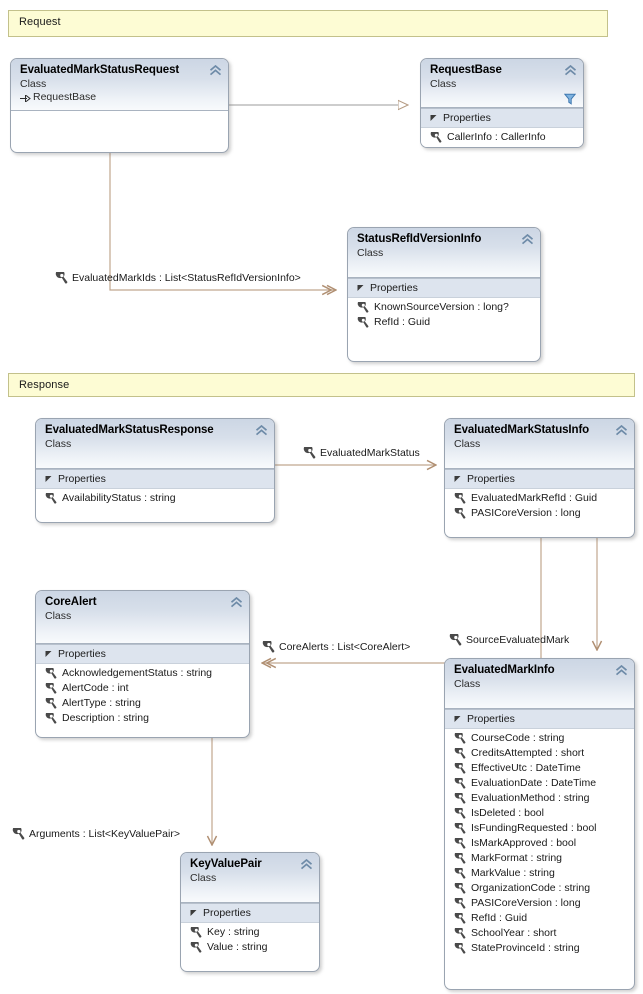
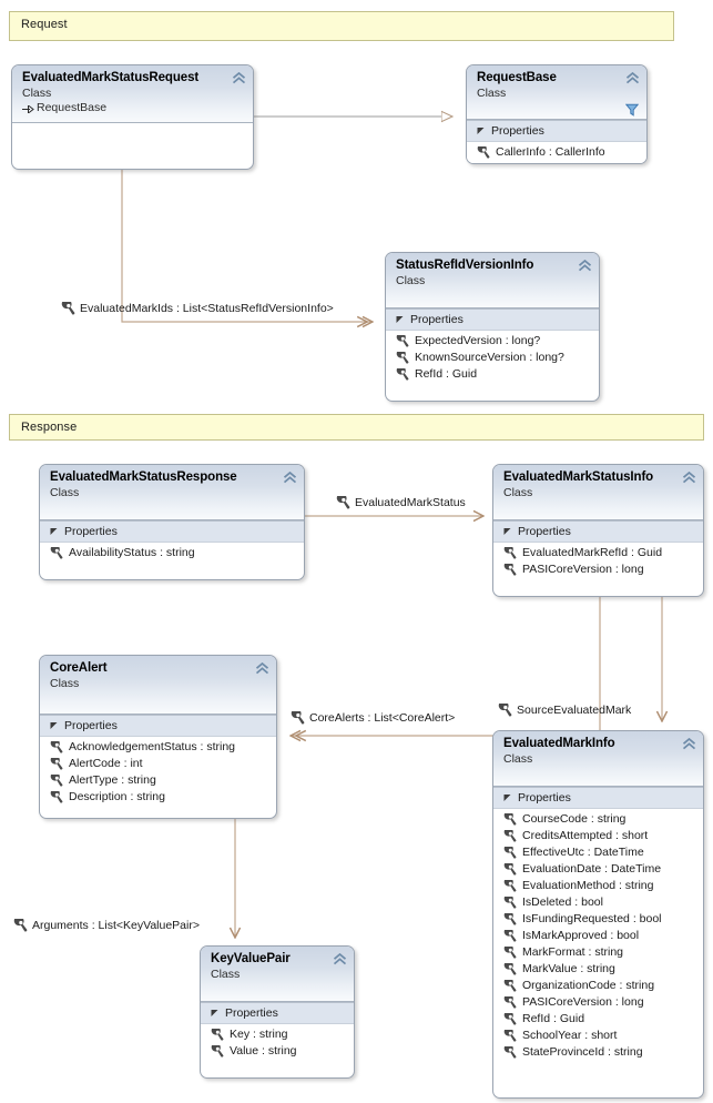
  Request
  Response
  EvaluatedMarkStatusRequest
  Class
  RequestBase
  RequestBase
  Class
  Properties
  CallerInfo : CallerInfo
  StatusRefIdVersionInfo
  Class
  Properties
+ ExpectedVersion : long?
  KnownSourceVersion : long?
  RefId : Guid
  EvaluatedMarkStatusResponse
  Class
  Properties
  AvailabilityStatus : string
  EvaluatedMarkStatusInfo
  Class
  Properties
  EvaluatedMarkRefId : Guid
  PASICoreVersion : long
  CoreAlert
  Class
  Properties
  AcknowledgementStatus : string
  AlertCode : int
  AlertType : string
  Description : string
  EvaluatedMarkInfo
  Class
  Properties
  CourseCode : string
  CreditsAttempted : short
  EffectiveUtc : DateTime
  EvaluationDate : DateTime
  EvaluationMethod : string
  IsDeleted : bool
  IsFundingRequested : bool
  IsMarkApproved : bool
  MarkFormat : string
  MarkValue : string
  OrganizationCode : string
  PASICoreVersion : long
  RefId : Guid
  SchoolYear : short
  StateProvinceId : string
  KeyValuePair
  Class
  Properties
  Key : string
  Value : string
  EvaluatedMarkIds : List<StatusRefIdVersionInfo>
  EvaluatedMarkStatus
  CoreAlerts : List<CoreAlert>
  SourceEvaluatedMark
  Arguments : List<KeyValuePair>
